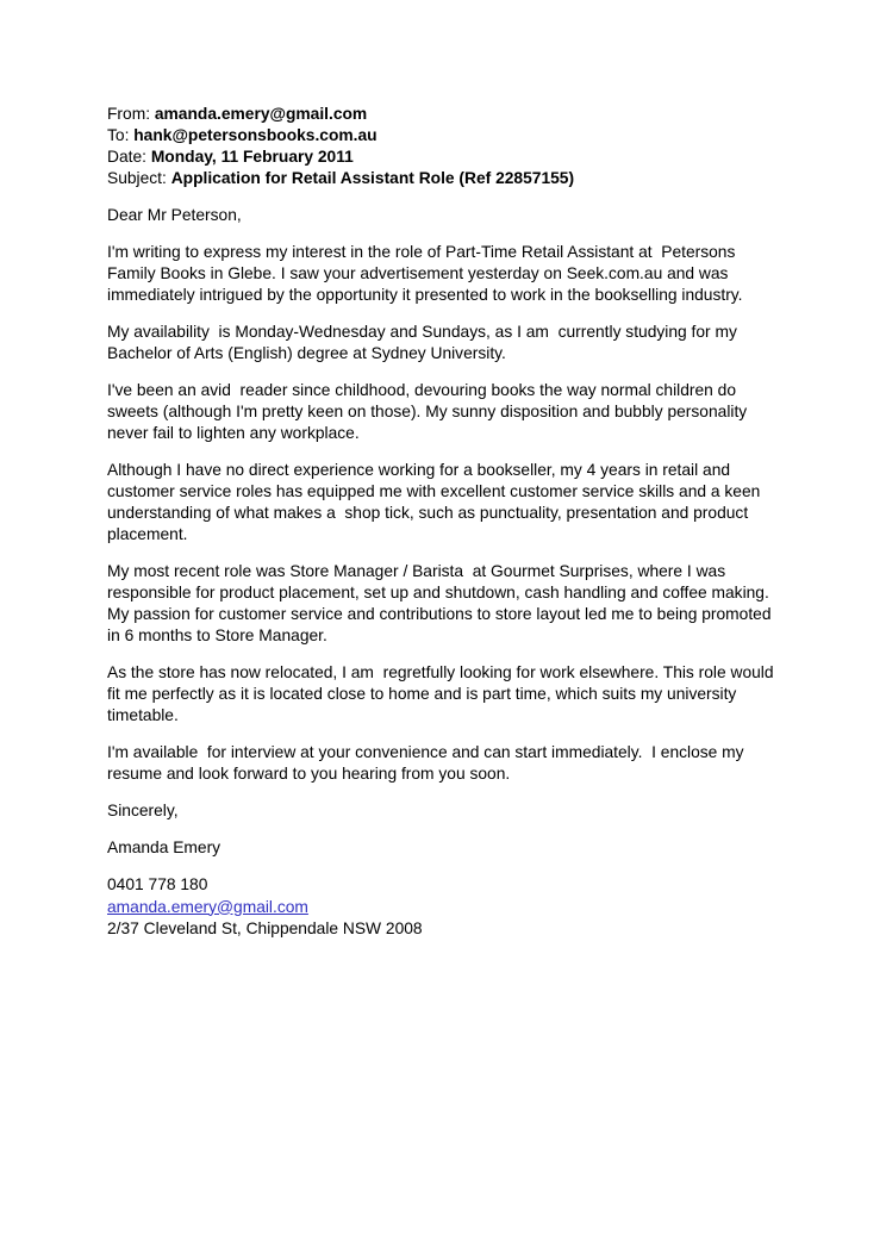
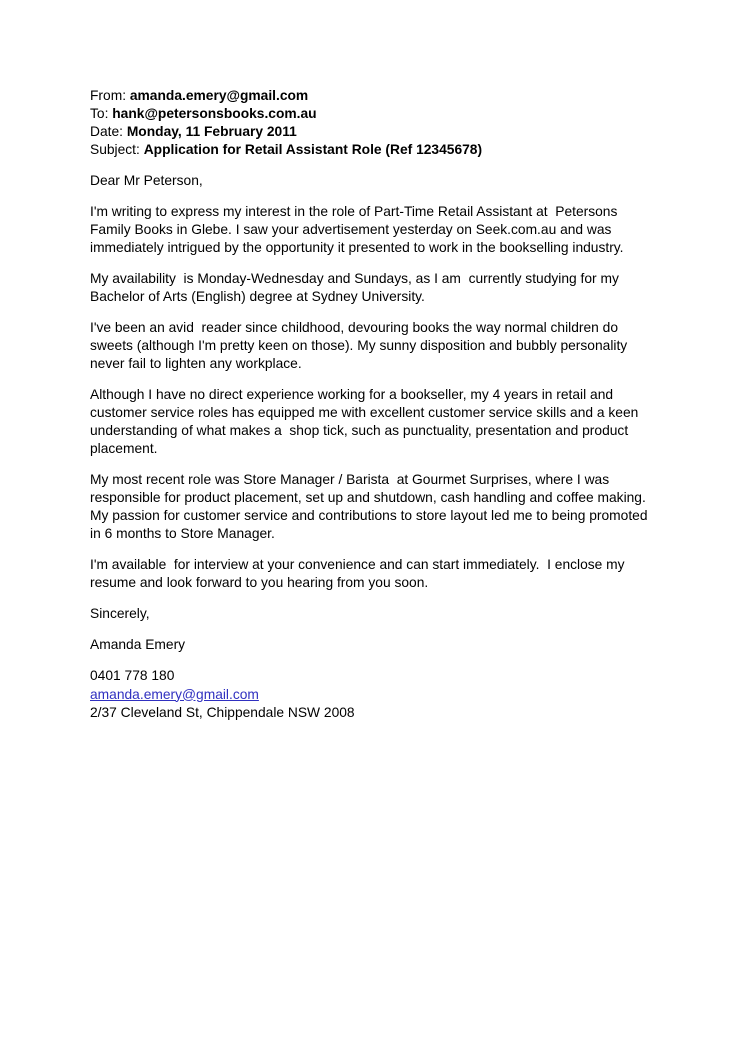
  From: amanda.emery@gmail.com
  To: hank@petersonsbooks.com.au
  Date: Monday, 11 February 2011
- Subject: Application for Retail Assistant Role (Ref 22857155)
+ Subject: Application for Retail Assistant Role (Ref 12345678)
  Dear Mr Peterson,
  I'm writing to express my interest in the role of Part-Time Retail Assistant at Petersons
  Family Books in Glebe. I saw your advertisement yesterday on Seek.com.au and was
  immediately intrigued by the opportunity it presented to work in the bookselling industry.
  My availability is Monday-Wednesday and Sundays, as I am currently studying for my
  Bachelor of Arts (English) degree at Sydney University.
  I've been an avid reader since childhood, devouring books the way normal children do
  sweets (although I'm pretty keen on those). My sunny disposition and bubbly personality
  never fail to lighten any workplace.
  Although I have no direct experience working for a bookseller, my 4 years in retail and
  customer service roles has equipped me with excellent customer service skills and a keen
  understanding of what makes a shop tick, such as punctuality, presentation and product
  placement.
  My most recent role was Store Manager / Barista at Gourmet Surprises, where I was
  responsible for product placement, set up and shutdown, cash handling and coffee making.
  My passion for customer service and contributions to store layout led me to being promoted
  in 6 months to Store Manager.
- As the store has now relocated, I am regretfully looking for work elsewhere. This role would
- fit me perfectly as it is located close to home and is part time, which suits my university
- timetable.
  I'm available for interview at your convenience and can start immediately. I enclose my
  resume and look forward to you hearing from you soon.
  Sincerely,
  Amanda Emery
  0401 778 180
  amanda.emery@gmail.com
  2/37 Cleveland St, Chippendale NSW 2008
